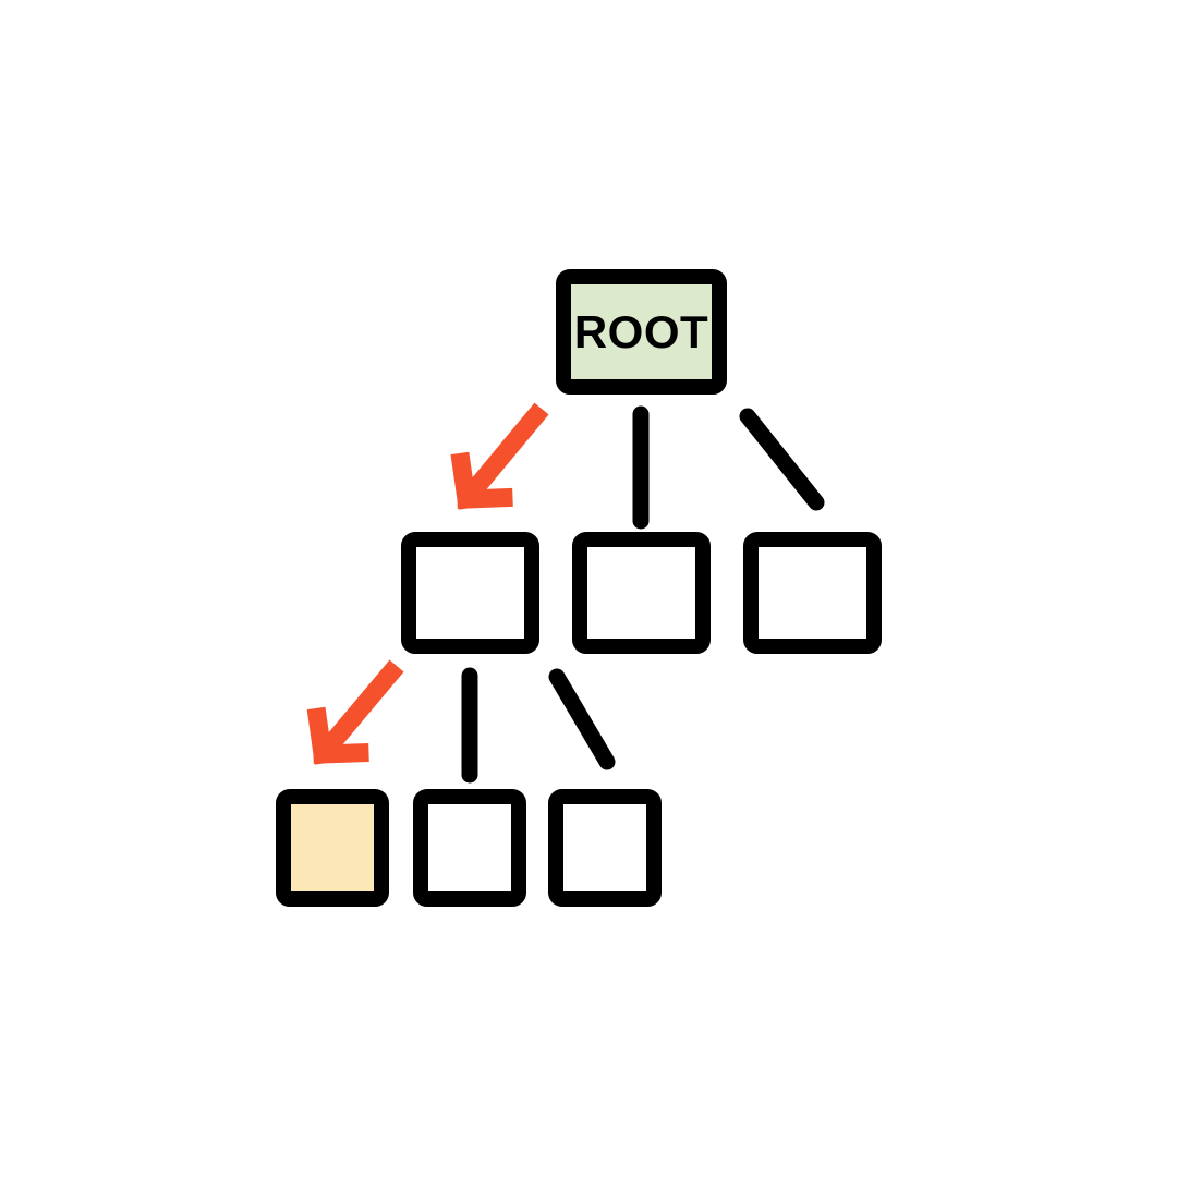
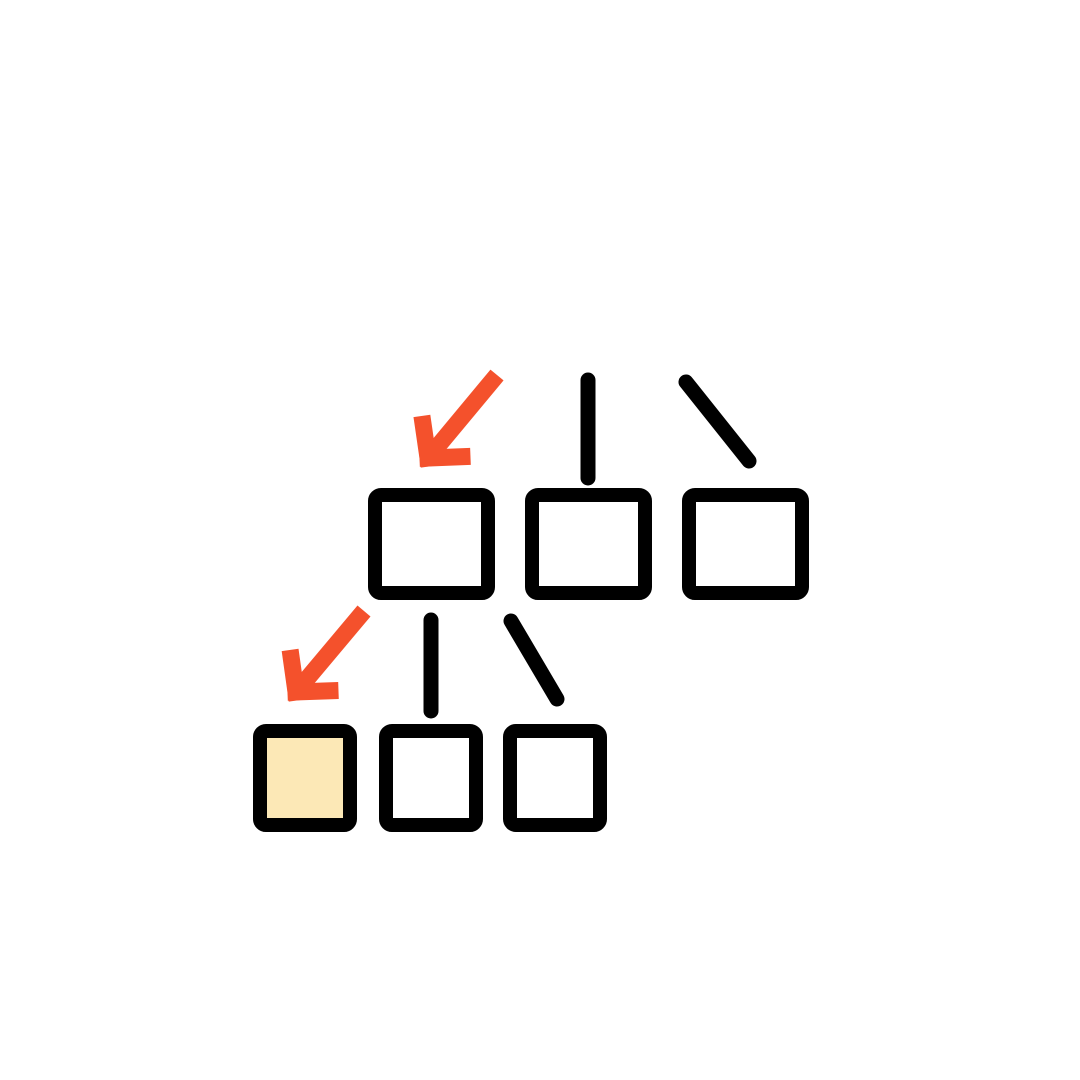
- ROOT
